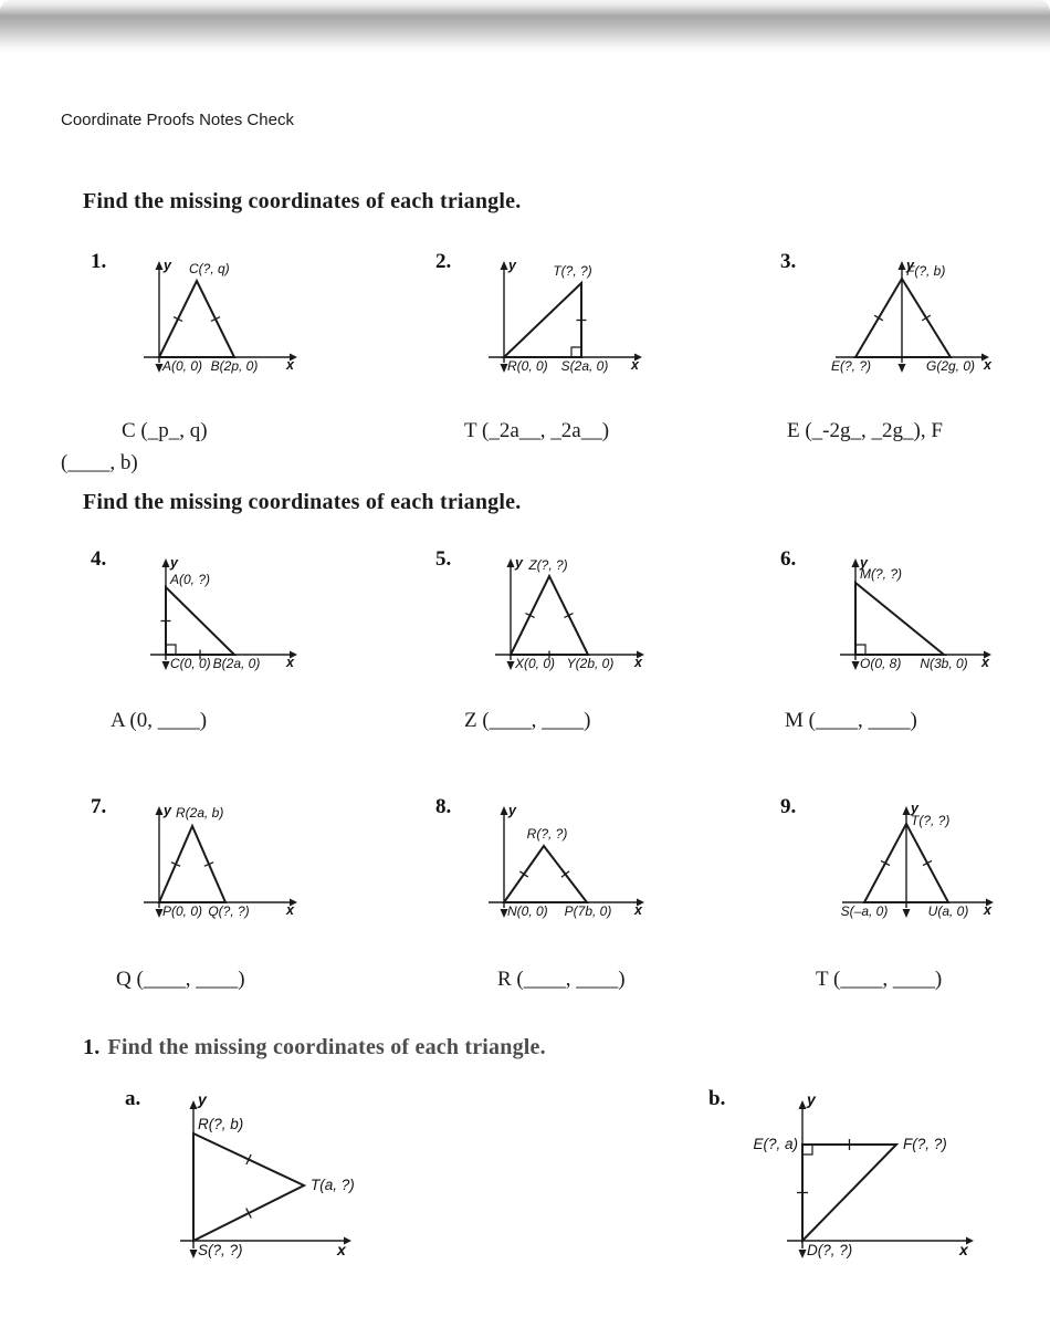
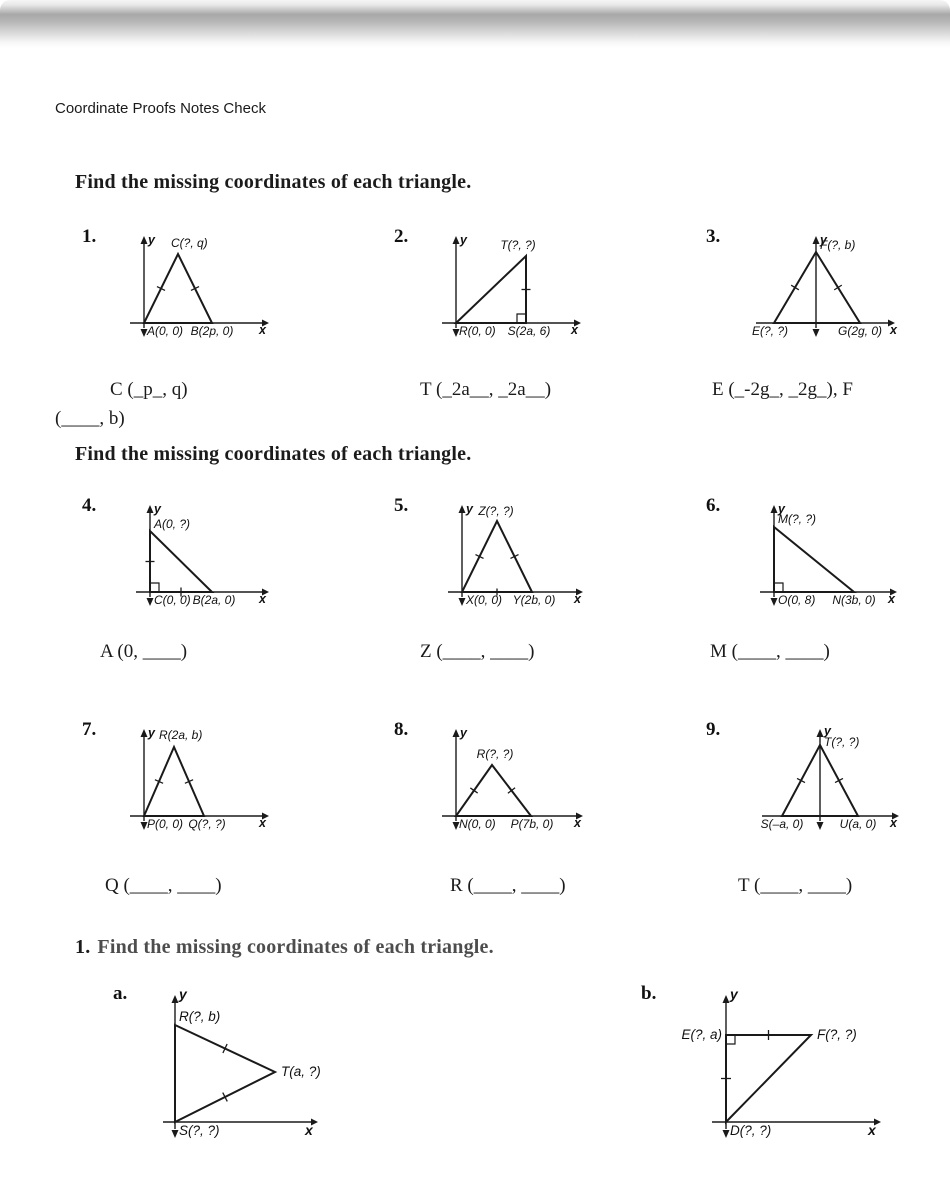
  Coordinate Proofs Notes Check
  Find the missing coordinates of each triangle.
  1.
  y
  x
  C(?, q)
  A(0, 0)
  B(2p, 0)
  2.
  y
  x
  T(?, ?)
  R(0, 0)
- S(2a, 0)
+ S(2a, 6)
  3.
  y
  x
  F(?, b)
  E(?, ?)
  G(2g, 0)
  C (_p_, q)
  T (_2a__, _2a__)
  E (_-2g_, _2g_), F
  (____, b)
  Find the missing coordinates of each triangle.
  4.
  y
  x
  A(0, ?)
  C(0, 0)
  B(2a, 0)
  5.
  y
  x
  Z(?, ?)
  X(0, 0)
  Y(2b, 0)
  6.
  y
  x
  M(?, ?)
  O(0, 8)
  N(3b, 0)
  A (0, ____)
  Z (____, ____)
  M (____, ____)
  7.
  y
  x
  R(2a, b)
  P(0, 0)
  Q(?, ?)
  8.
  y
  x
  R(?, ?)
  N(0, 0)
  P(7b, 0)
  9.
  y
  x
  T(?, ?)
  S(–a, 0)
  U(a, 0)
  Q (____, ____)
  R (____, ____)
  T (____, ____)
  1. Find the missing coordinates of each triangle.
  a.
  y
  x
  R(?, b)
  T(a, ?)
  S(?, ?)
  b.
  y
  x
  E(?, a)
  F(?, ?)
  D(?, ?)
